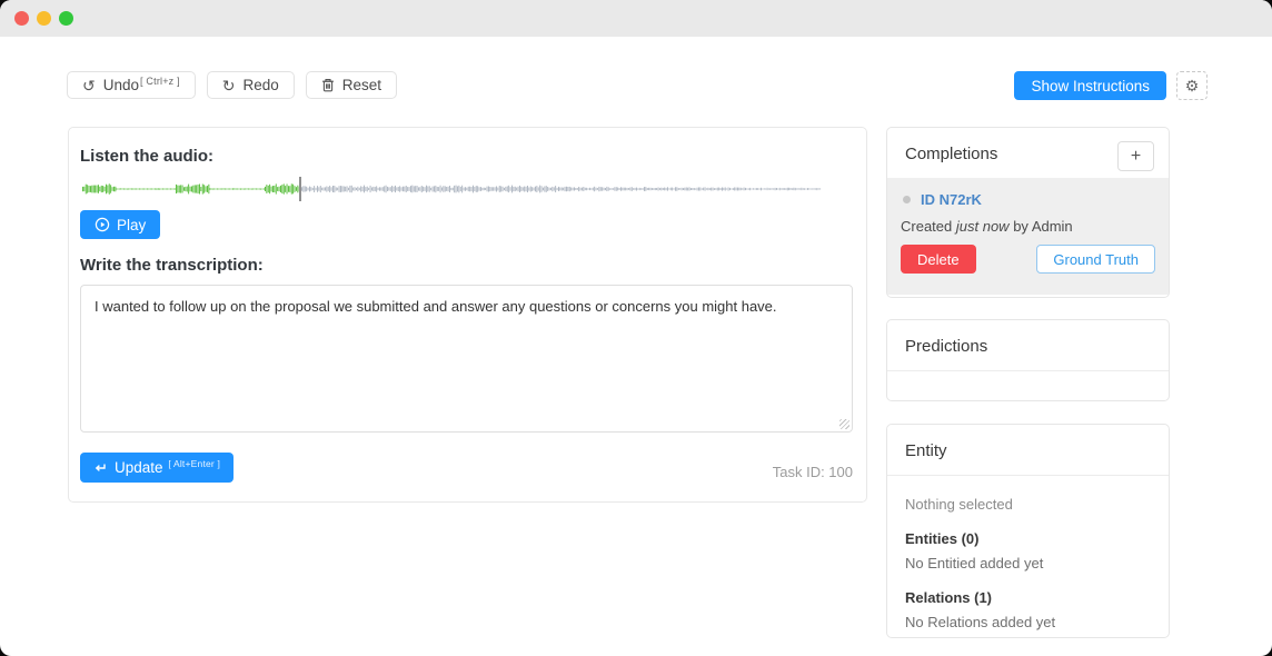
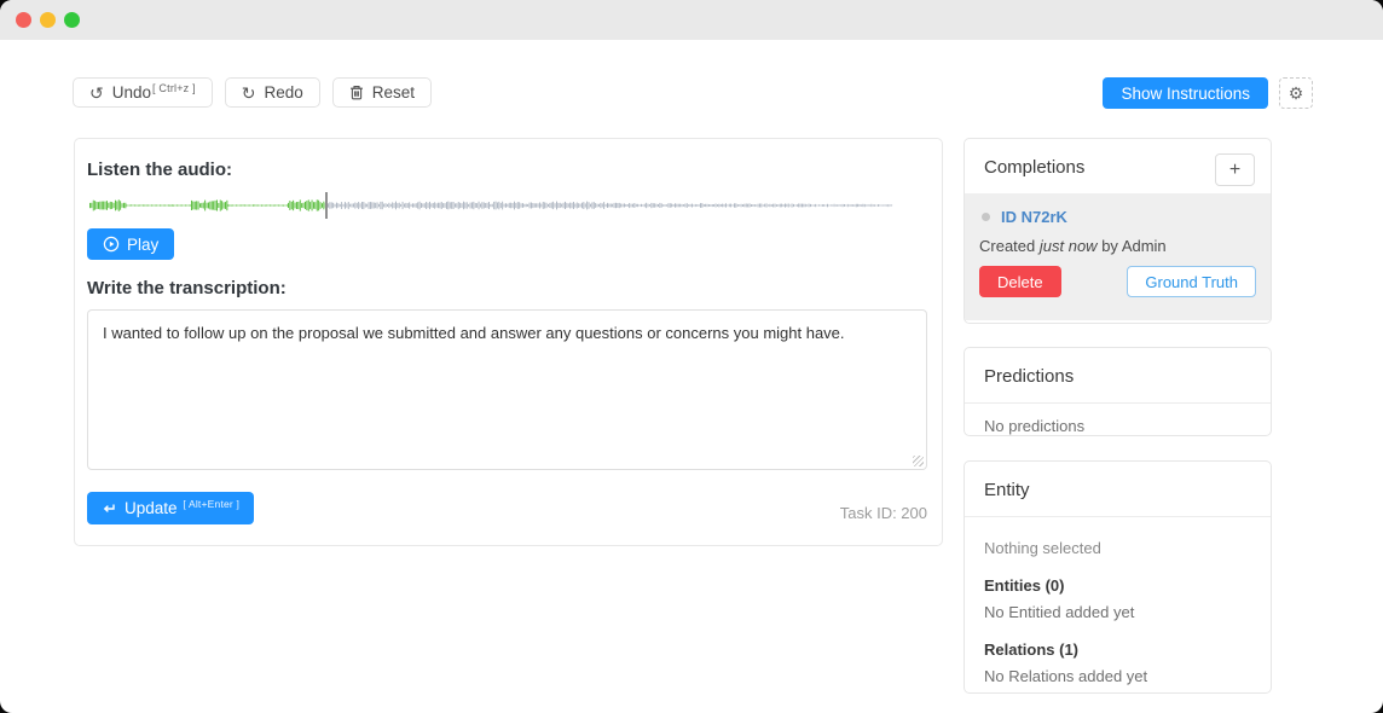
  ↺
  Undo[ Ctrl+z ]
  ↻
  Redo
  Reset
  Show Instructions
  ⚙
  Listen the audio:
  Play
  Write the transcription:
  I wanted to follow up on the proposal we submitted and answer any questions or concerns you might have.
  Update [ Alt+Enter ]
- Task ID: 100
+ Task ID: 200
  Completions
  +
  ID N72rK
  Created just now by Admin
  Delete
  Ground Truth
  Predictions
+ No predictions
  Entity
  Nothing selected
  Entities (0)
  No Entitied added yet
  Relations (1)
  No Relations added yet
